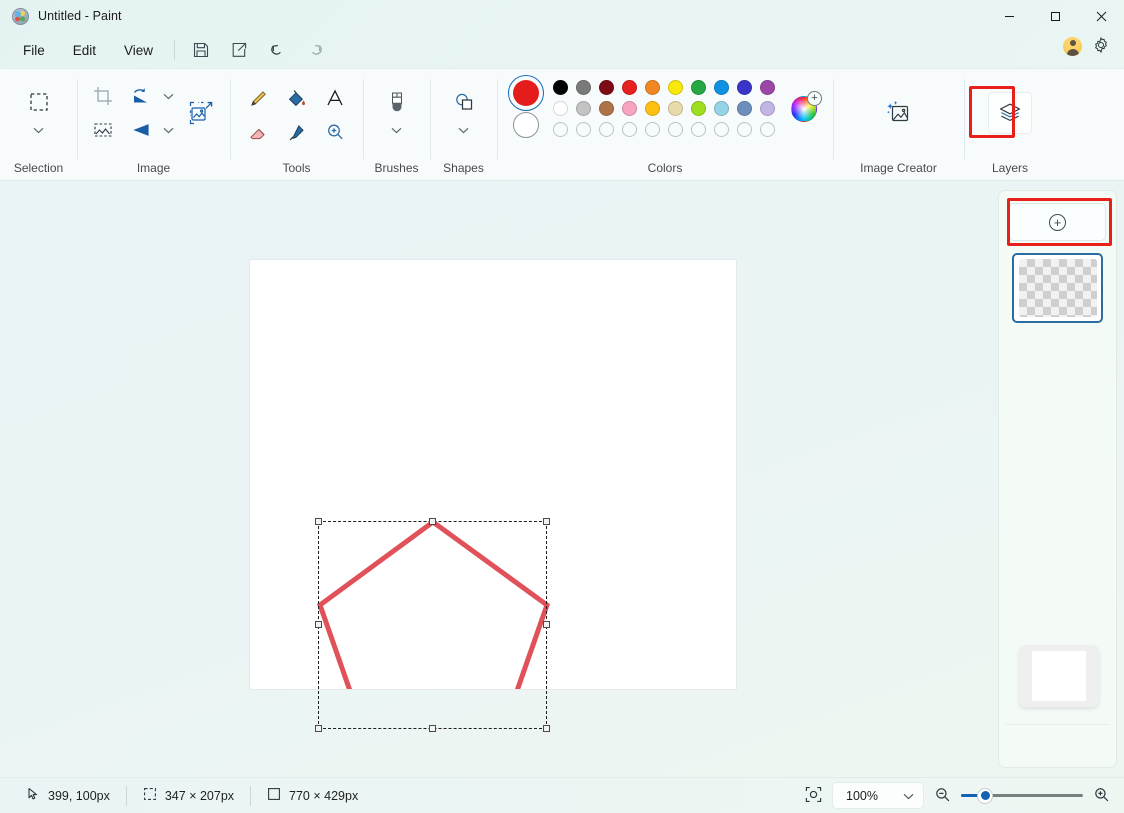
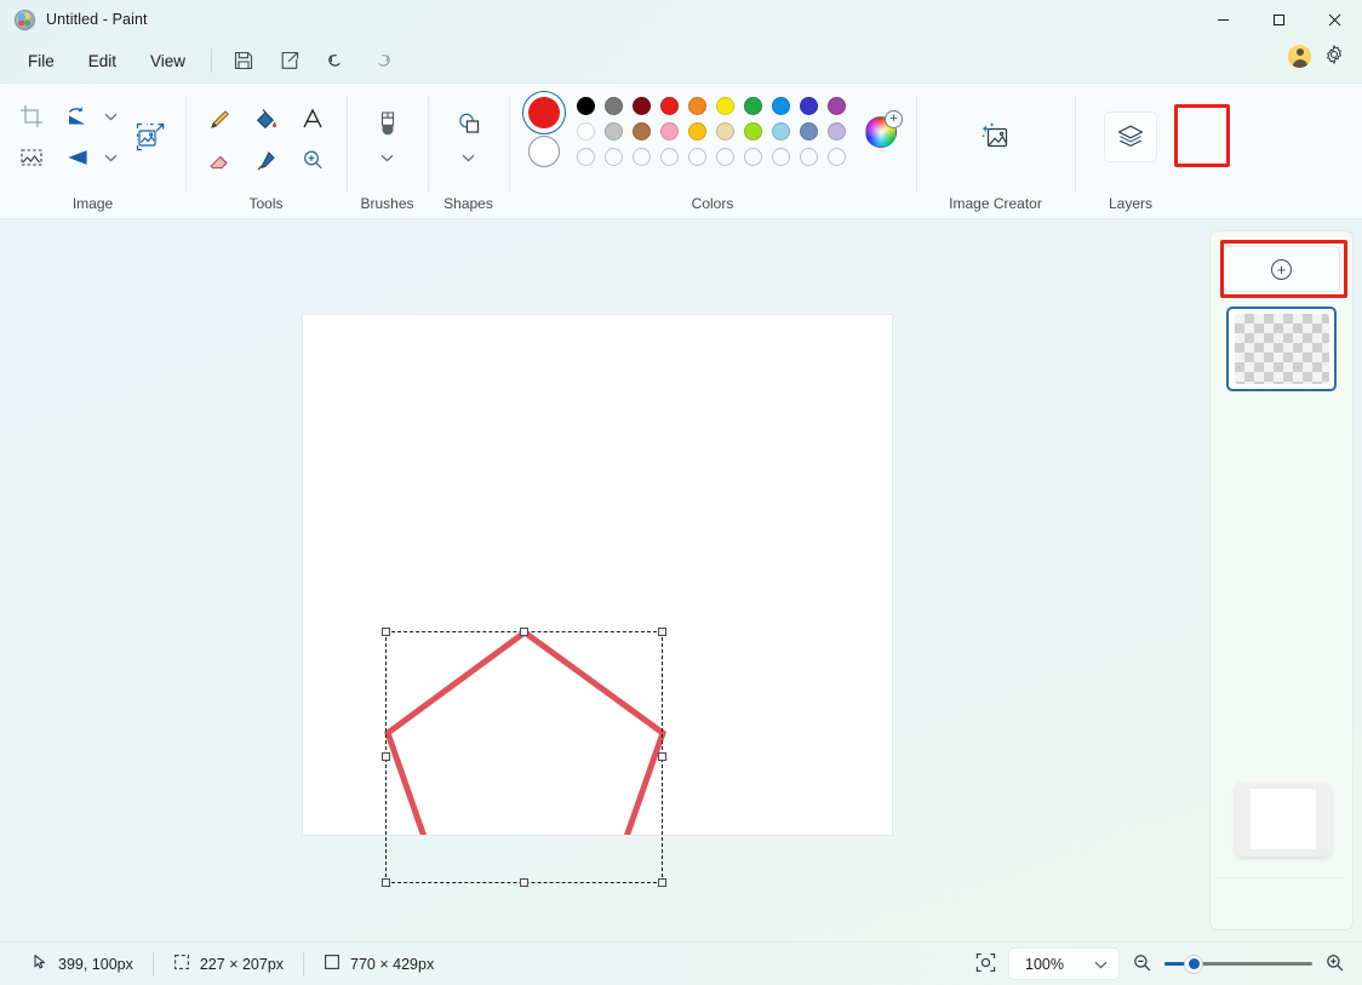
  Untitled - Paint
  File
  Edit
  View
- Selection
  Image
  Tools
  Brushes
  Shapes
  +
  Colors
  Image Creator
  Layers
  +
  399, 100px
- 347 × 207px
+ 227 × 207px
  770 × 429px
  100%
